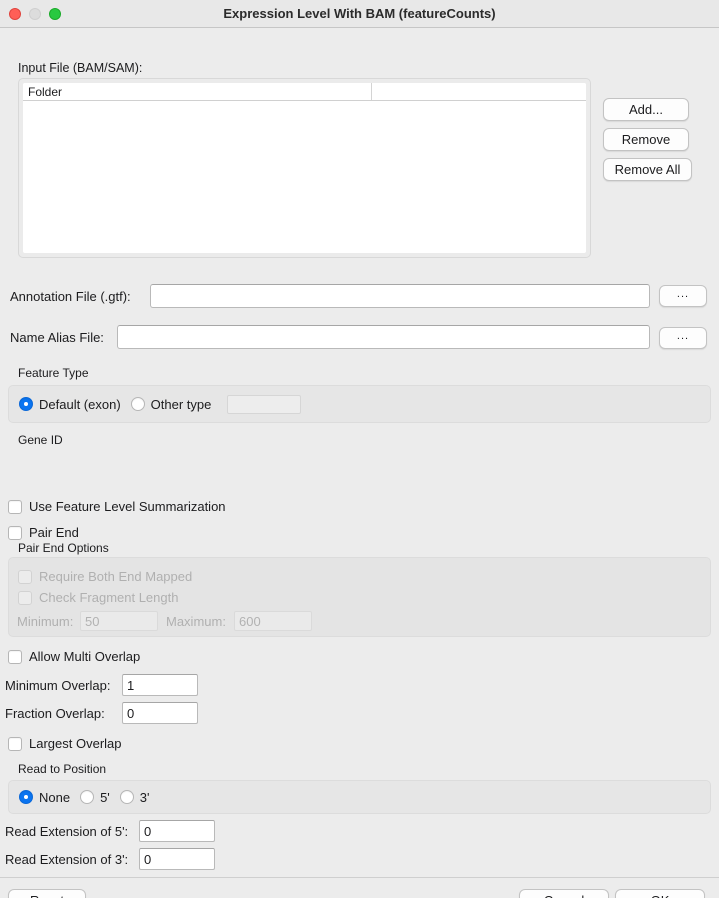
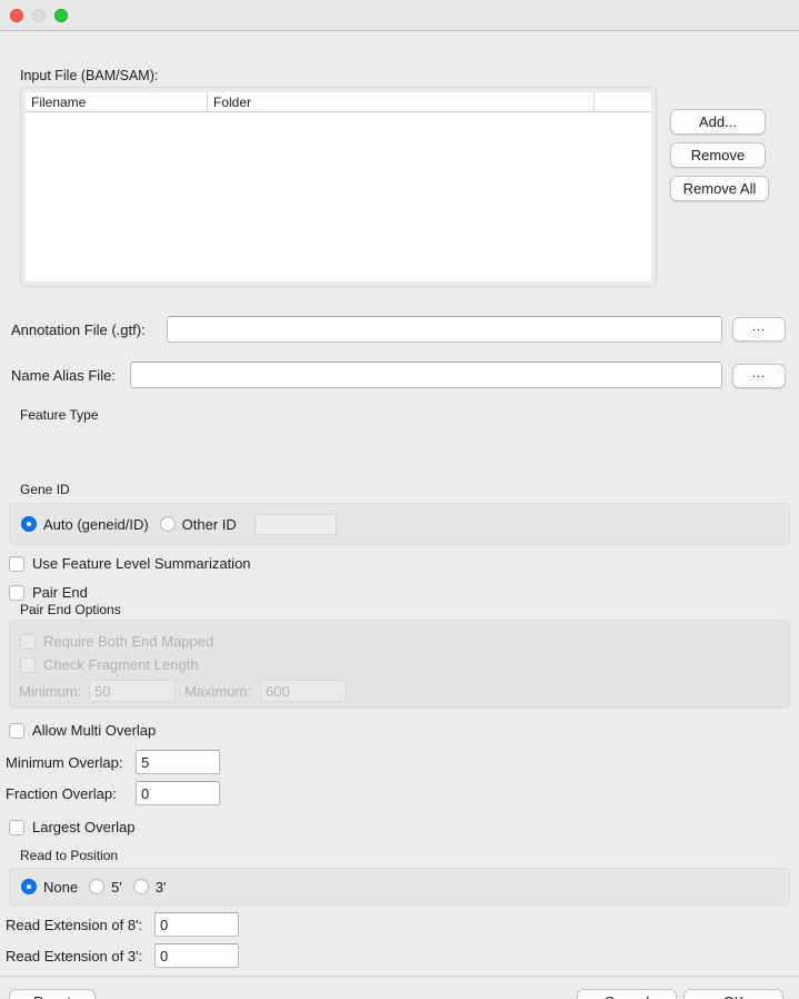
- Expression Level With BAM (featureCounts)
  Input File (BAM/SAM):
+ Filename
  Folder
  Add...
  Remove
  Remove All
  Annotation File (.gtf):
  ...
  Name Alias File:
  ...
  Feature Type
- Default (exon)
- Other type
  Gene ID
+ Auto (geneid/ID)
+ Other ID
  Use Feature Level Summarization
  Pair End
  Pair End Options
  Require Both End Mapped
  Check Fragment Length
  Minimum:
  50
  Maximum:
  600
  Allow Multi Overlap
  Minimum Overlap:
- 1
+ 5
  Fraction Overlap:
  0
  Largest Overlap
  Read to Position
  None
  5'
  3'
- Read Extension of 5':
+ Read Extension of 8':
  0
  Read Extension of 3':
  0
